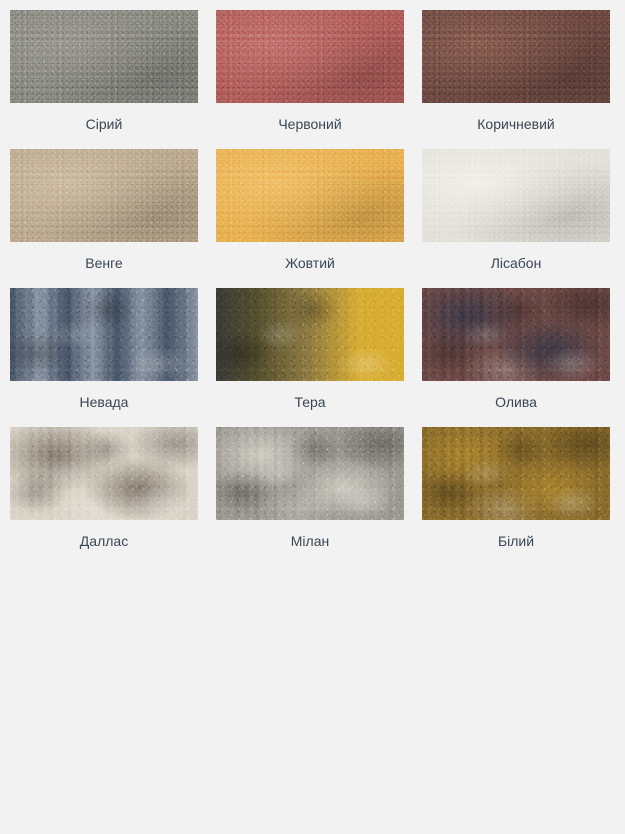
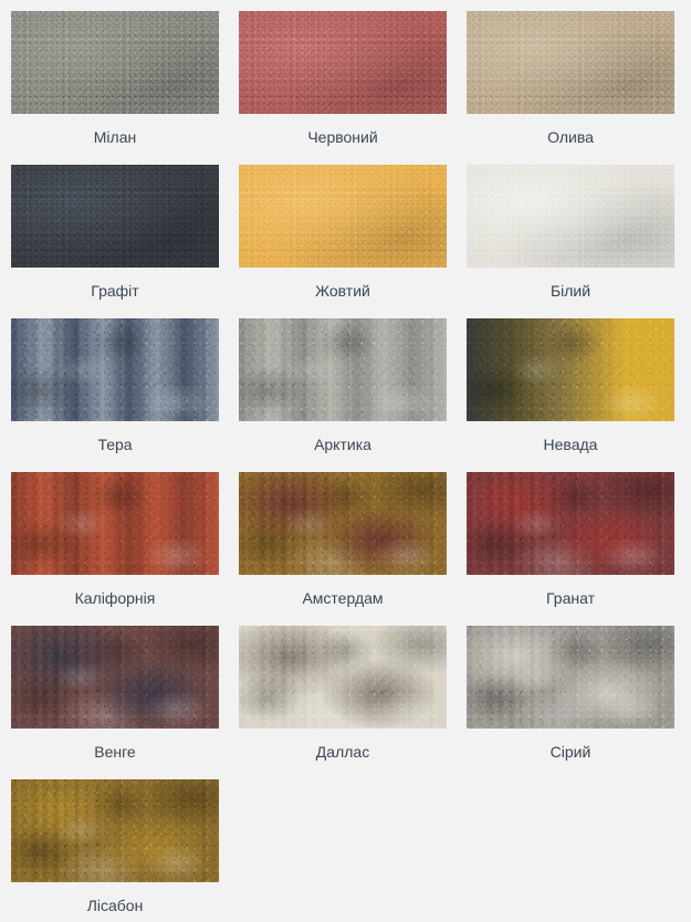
- Сірий
+ Мілан
  Червоний
- Коричневий
- Венге
+ Олива
+ Графіт
  Жовтий
- Лісабон
+ Білий
- Невада
+ Тера
+ Арктика
- Тера
+ Невада
+ Каліфорнія
+ Амстердам
+ Гранат
- Олива
+ Венге
  Даллас
- Мілан
+ Сірий
- Білий
+ Лісабон
